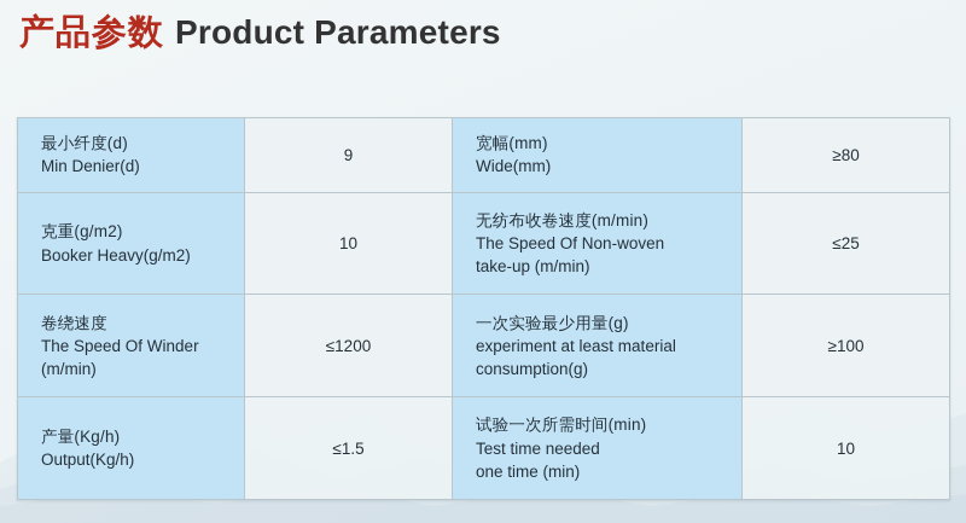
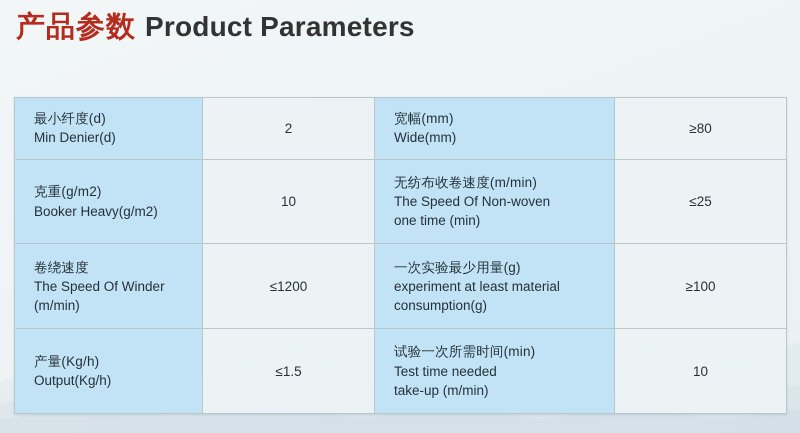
  产品参数 Product Parameters
- 最小纤度(d) Min Denier(d)	9	宽幅(mm) Wide(mm)	≥80
+ 最小纤度(d) Min Denier(d)	2	宽幅(mm) Wide(mm)	≥80
- 克重(g/m2) Booker Heavy(g/m2)	10	无纺布收卷速度(m/min) The Speed Of Non-woven take-up (m/min)	≤25
+ 克重(g/m2) Booker Heavy(g/m2)	10	无纺布收卷速度(m/min) The Speed Of Non-woven one time (min)	≤25
  卷绕速度 The Speed Of Winder (m/min)	≤1200	一次实验最少用量(g) experiment at least material consumption(g)	≥100
- 产量(Kg/h) Output(Kg/h)	≤1.5	试验一次所需时间(min) Test time needed one time (min)	10
+ 产量(Kg/h) Output(Kg/h)	≤1.5	试验一次所需时间(min) Test time needed take-up (m/min)	10
